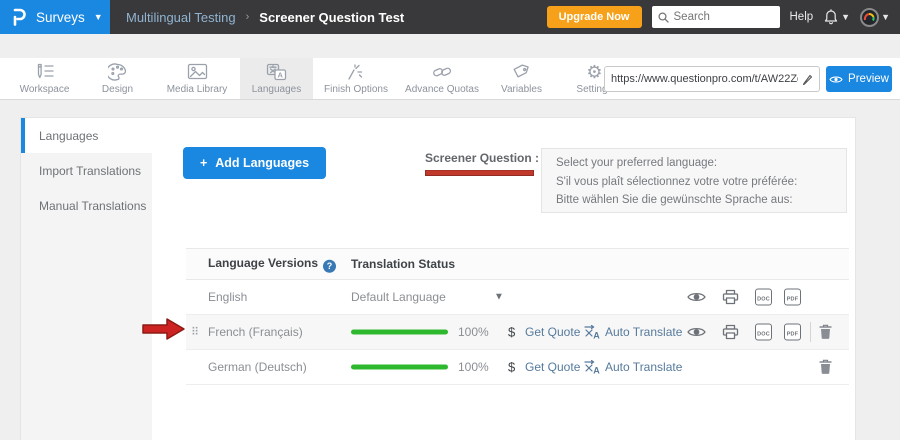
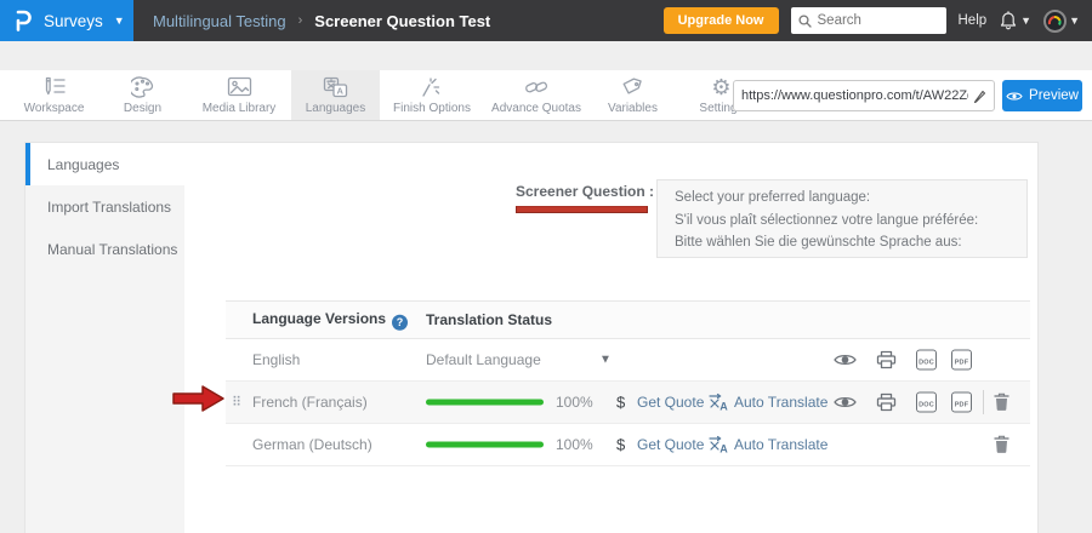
  Surveys
  ▼
  Multilingual Testing
  ›
  Screener Question Test
  Upgrade Now
  Search
  Help
  ▼
  ▼
  Workspace
  Design
  Media Library
  A
  Languages
  Finish Options
  Advance Quotas
  Variables
  ⚙
  Settin
  https://www.questionpro.com/t/AW22Z
  Preview
  Languages
  Import Translations
  Manual Translations
- +
- Add Languages
  Screener Question :
  Select your preferred language:
- S'il vous plaît sélectionnez votre votre préférée:
+ S'il vous plaît sélectionnez votre langue préférée:
  Bitte wählen Sie die gewünschte Sprache aus:
  Language Versions ?
  Translation Status
  English
  ▼
  Default Language
  ⠿
  French (Français)
  100%
  $
  Get Quote
  A
  Auto Translate
  German (Deutsch)
  100%
  $
  Get Quote
  A
  Auto Translate
